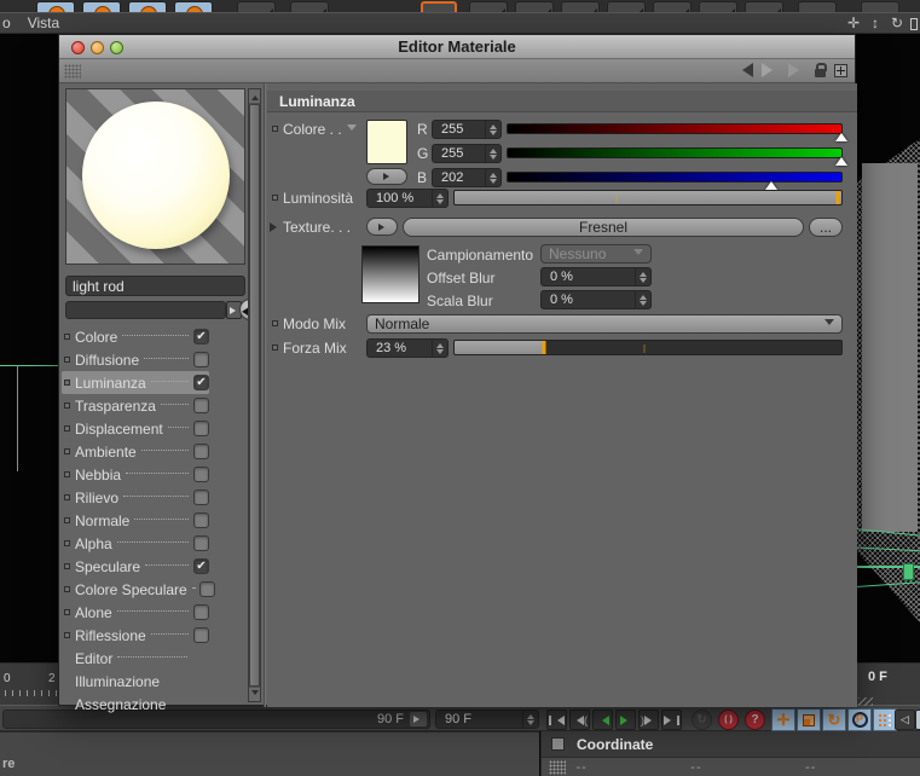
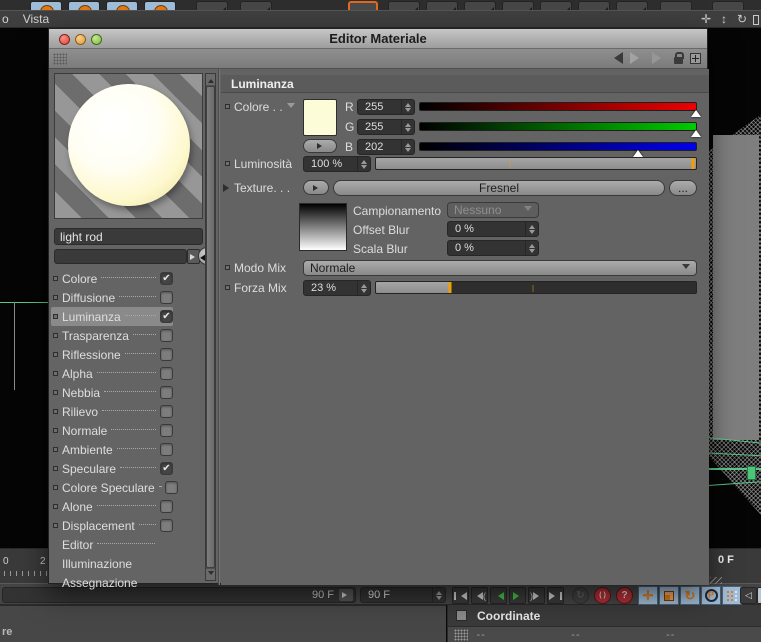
  o
  Vista
  ✛
  ↕
  ↻
  0
  2
  0 F
  90 F
  90 F
  (
  )
  ↻
  ?
  ✛
  ↻
  P
  ◁
  re
  Coordinate
  --
  --
  --
  Editor Materiale
  light rod
  Colore
  ✔
  Diffusione
  Luminanza
  ✔
  Trasparenza
- Displacement
+ Riflessione
- Ambiente
+ Alpha
  Nebbia
  Rilievo
  Normale
- Alpha
+ Ambiente
  Speculare
  ✔
  Colore Speculare
  Alone
- Riflessione
+ Displacement
  Editor
  Illuminazione
  Assegnazione
  Luminanza
  Colore . .
  R
  255
  G
  255
  B
  202
  Luminosità
  100 %
  Texture. . .
  Fresnel
  ...
  Campionamento
  Nessuno
  Offset Blur
  0 %
  Scala Blur
  0 %
  Modo Mix
  Normale
  Forza Mix
  23 %
